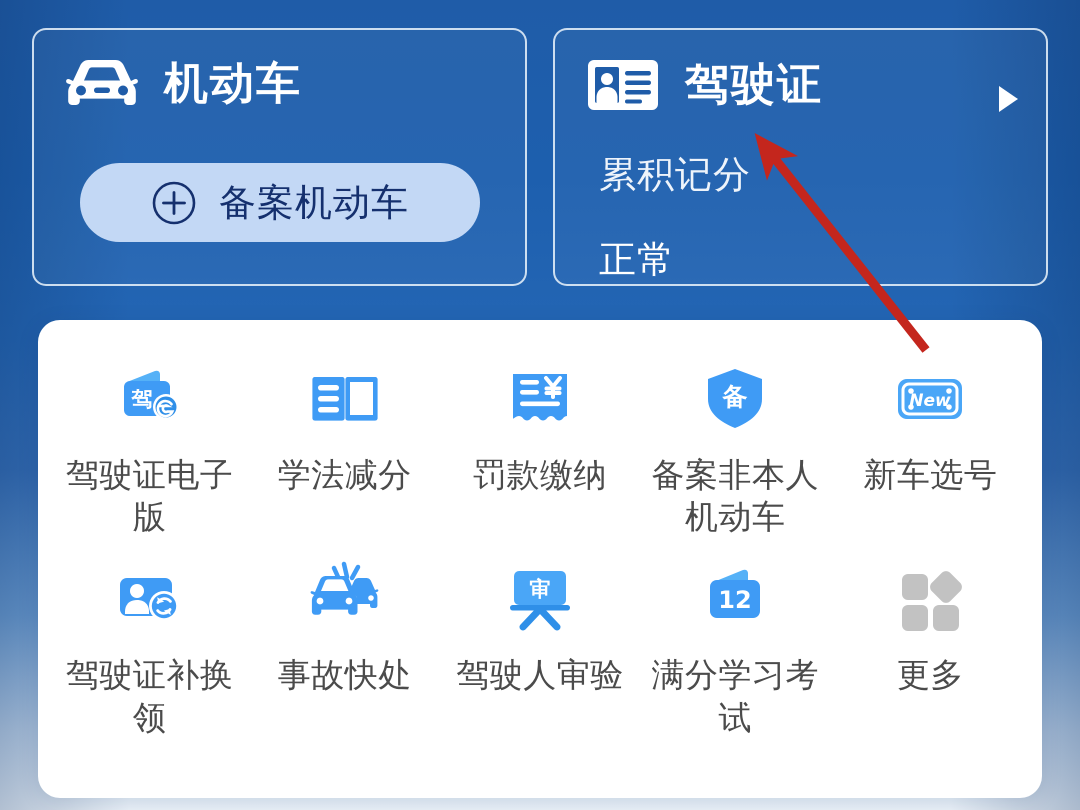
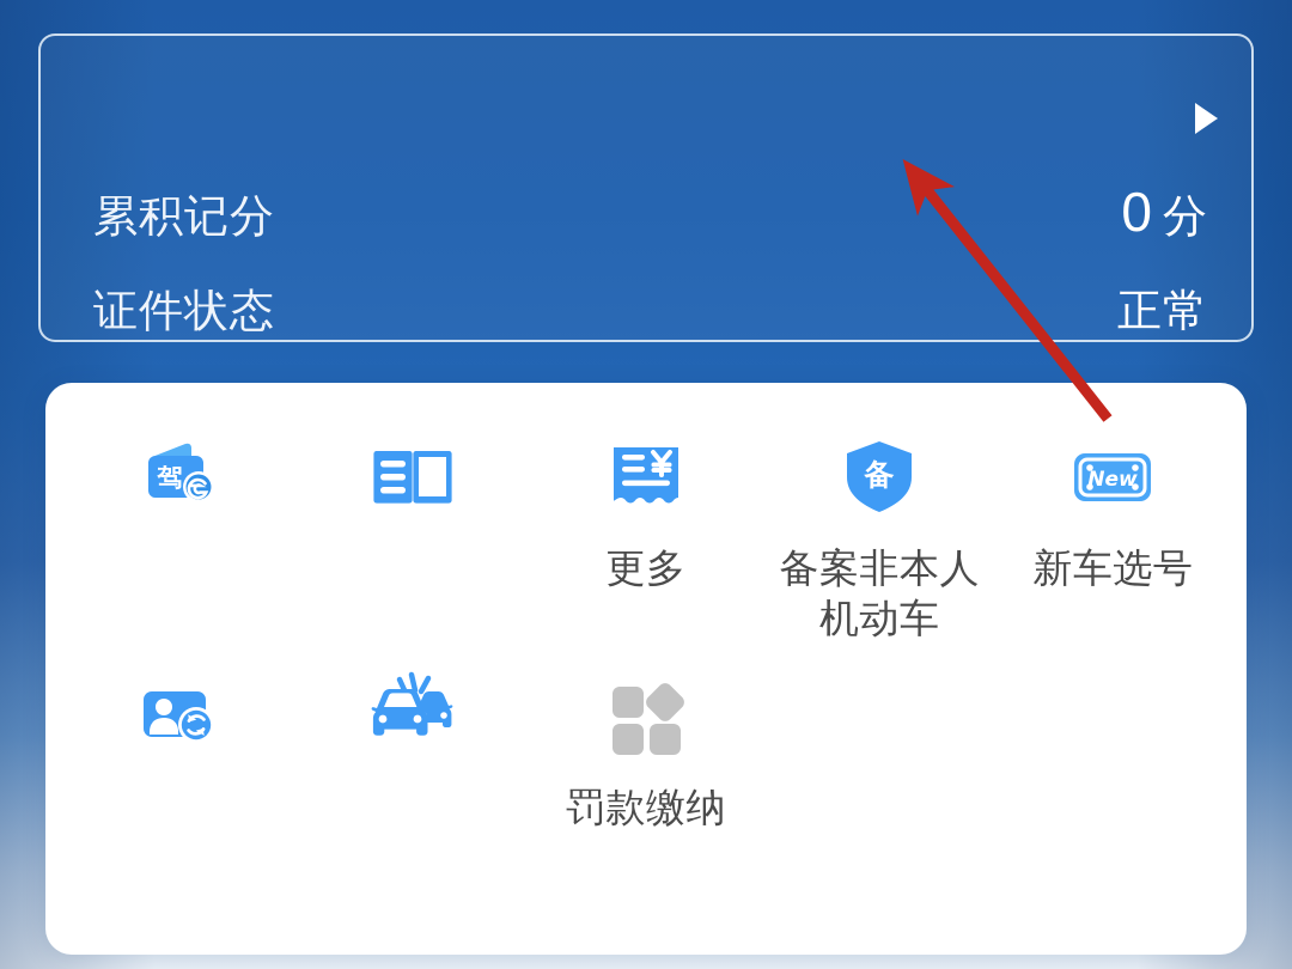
- 机动车
- 备案机动车
- 驾驶证
  累积记分
+ 0 分
+ 证件状态
  正常
  驾
- 驾驶证电子版
- 学法减分
- 罚款缴纳
+ 更多
  备
  备案非本人机动车
  New
  新车选号
- 驾驶证补换领
- 事故快处
- 审
- 驾驶人审验
- 12
- 满分学习考试
- 更多
+ 罚款缴纳
